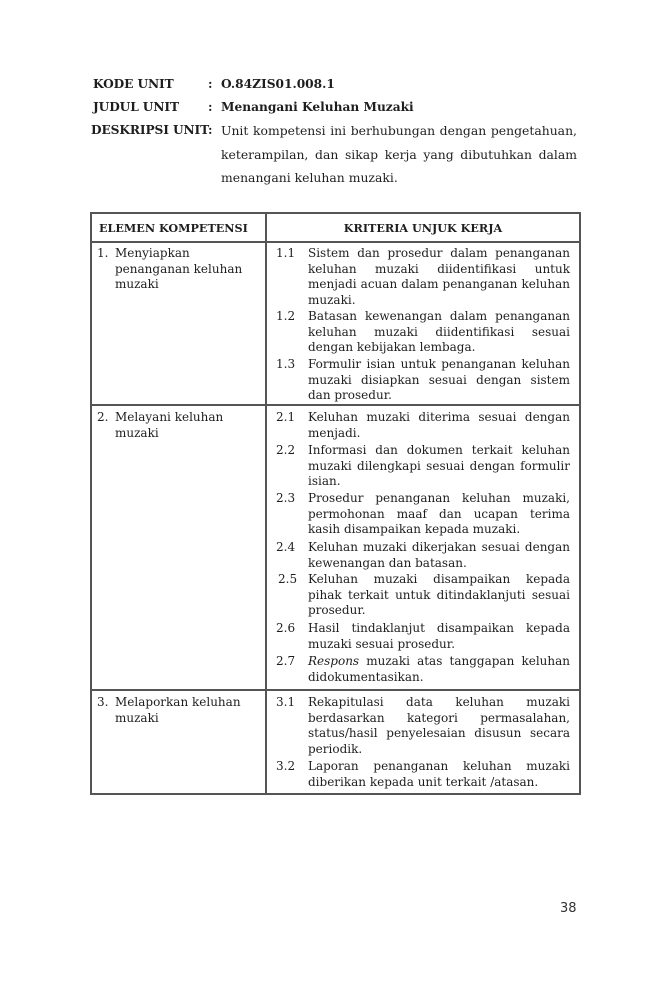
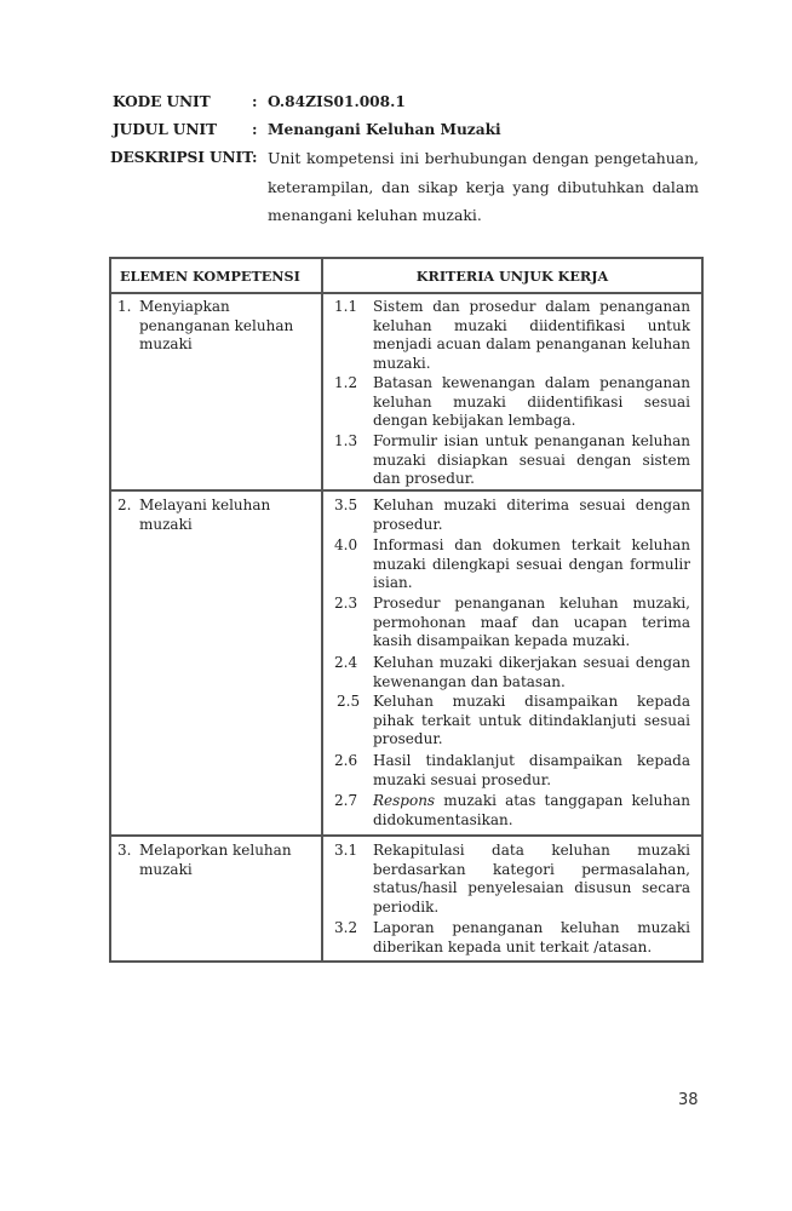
  KODE UNIT
  :
  O.84ZIS01.008.1
  JUDUL UNIT
  :
  Menangani Keluhan Muzaki
  DESKRIPSI UNIT
  :
  Unit kompetensi ini berhubungan dengan pengetahuan, keterampilan, dan sikap kerja yang dibutuhkan dalam menangani keluhan muzaki.
  ELEMEN KOMPETENSI
  KRITERIA UNJUK KERJA
  1.
  Menyiapkan penanganan keluhan muzaki
  1.1
  Sistem dan prosedur dalam penanganan keluhan muzaki diidentifikasi untuk menjadi acuan dalam penanganan keluhan muzaki.
  1.2
  Batasan kewenangan dalam penanganan keluhan muzaki diidentifikasi sesuai dengan kebijakan lembaga.
  1.3
  Formulir isian untuk penanganan keluhan muzaki disiapkan sesuai dengan sistem dan prosedur.
  2.
  Melayani keluhan muzaki
- 2.1
+ 3.5
- Keluhan muzaki diterima sesuai dengan menjadi.
+ Keluhan muzaki diterima sesuai dengan prosedur.
- 2.2
+ 4.0
  Informasi dan dokumen terkait keluhan muzaki dilengkapi sesuai dengan formulir isian.
  2.3
  Prosedur penanganan keluhan muzaki, permohonan maaf dan ucapan terima kasih disampaikan kepada muzaki.
  2.4
  Keluhan muzaki dikerjakan sesuai dengan kewenangan dan batasan.
  2.5
  Keluhan muzaki disampaikan kepada pihak terkait untuk ditindaklanjuti sesuai prosedur.
  2.6
  Hasil tindaklanjut disampaikan kepada muzaki sesuai prosedur.
  2.7
  Respons muzaki atas tanggapan keluhan didokumentasikan.
  3.
  Melaporkan keluhan muzaki
  3.1
  Rekapitulasi data keluhan muzaki berdasarkan kategori permasalahan, status/hasil penyelesaian disusun secara periodik.
  3.2
  Laporan penanganan keluhan muzaki diberikan kepada unit terkait /atasan.
  38
